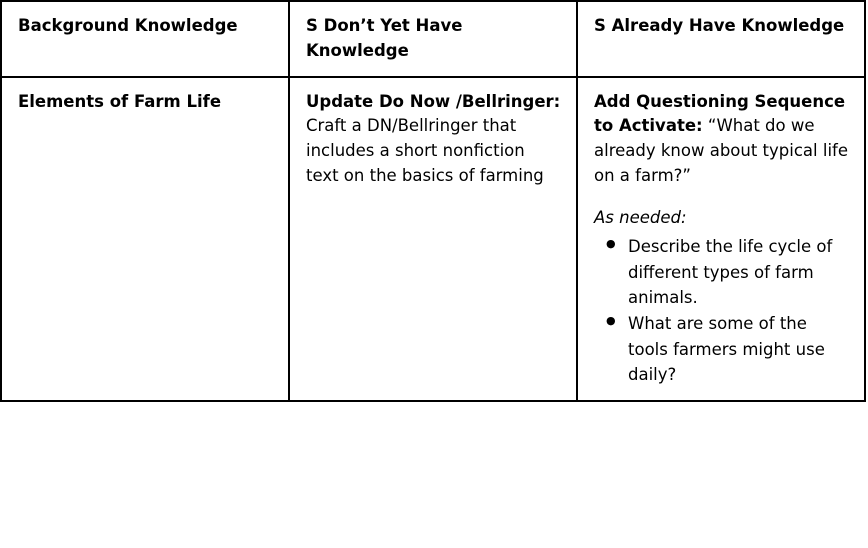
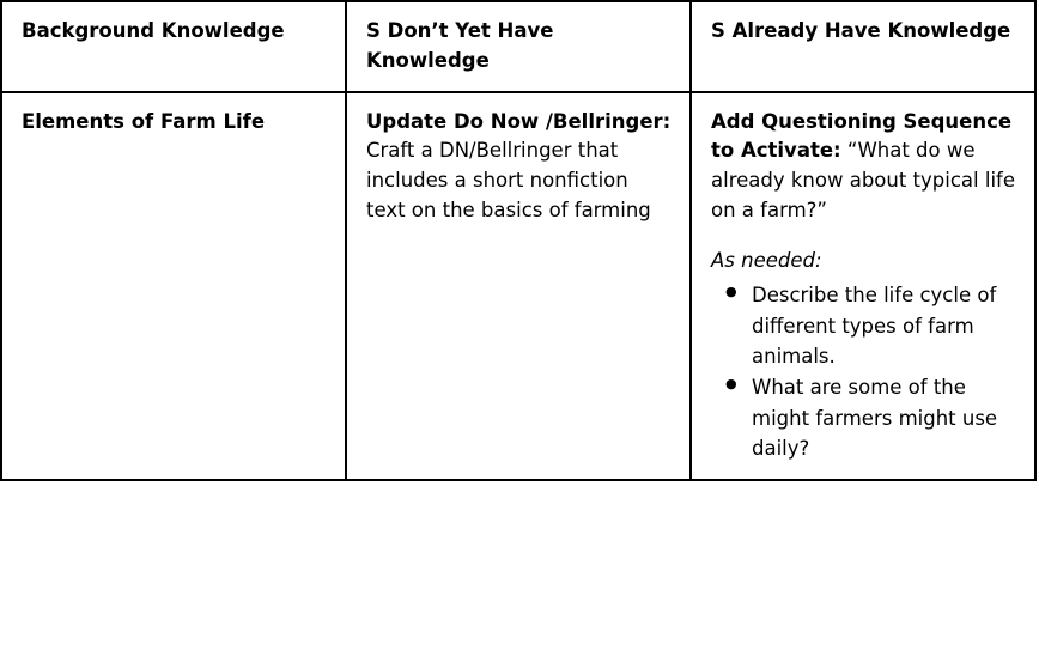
  Background Knowledge	S Don’t Yet Have Knowledge	S Already Have Knowledge
- Elements of Farm Life	Update Do Now /Bellringer: Craft a DN/Bellringer that includes a short nonfiction text on the basics of farming	Add Questioning Sequence to Activate: “What do we already know about typical life on a farm?” As needed: Describe the life cycle of different types of farm animals. What are some of the tools farmers might use daily?
+ Elements of Farm Life	Update Do Now /Bellringer: Craft a DN/Bellringer that includes a short nonfiction text on the basics of farming	Add Questioning Sequence to Activate: “What do we already know about typical life on a farm?” As needed: Describe the life cycle of different types of farm animals. What are some of the might farmers might use daily?
